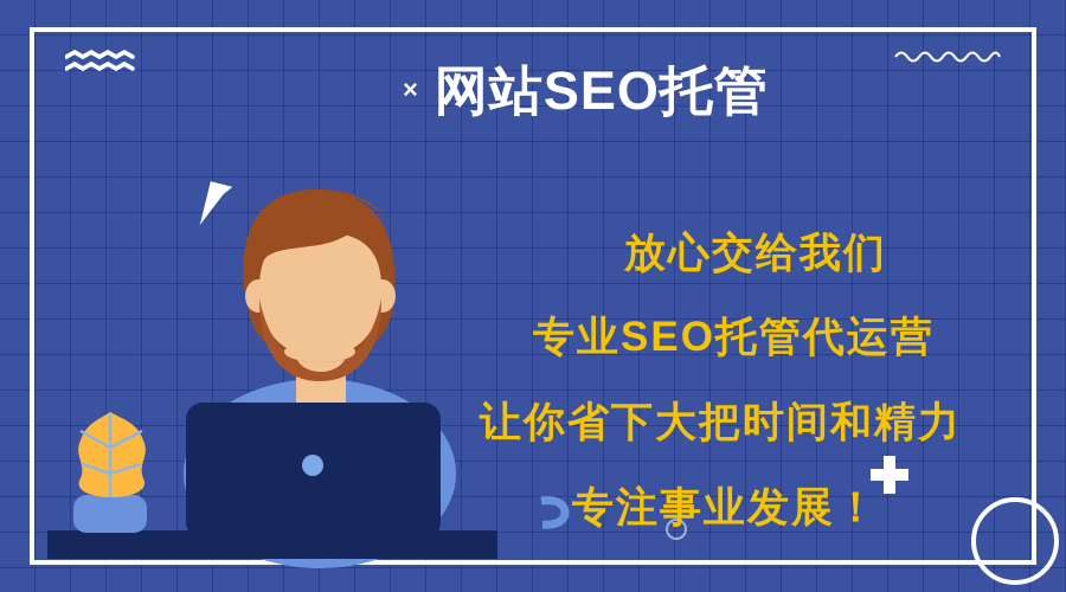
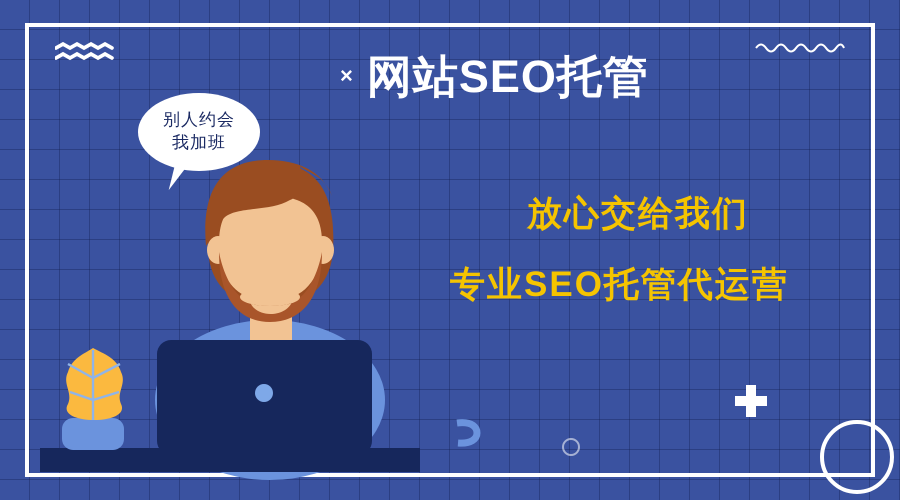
+ 别人约会
+ 我加班
  ×
  网站SEO托管
  放心交给我们
  专业SEO托管代运营
- 让你省下大把时间和精力
- 专注事业发展！
